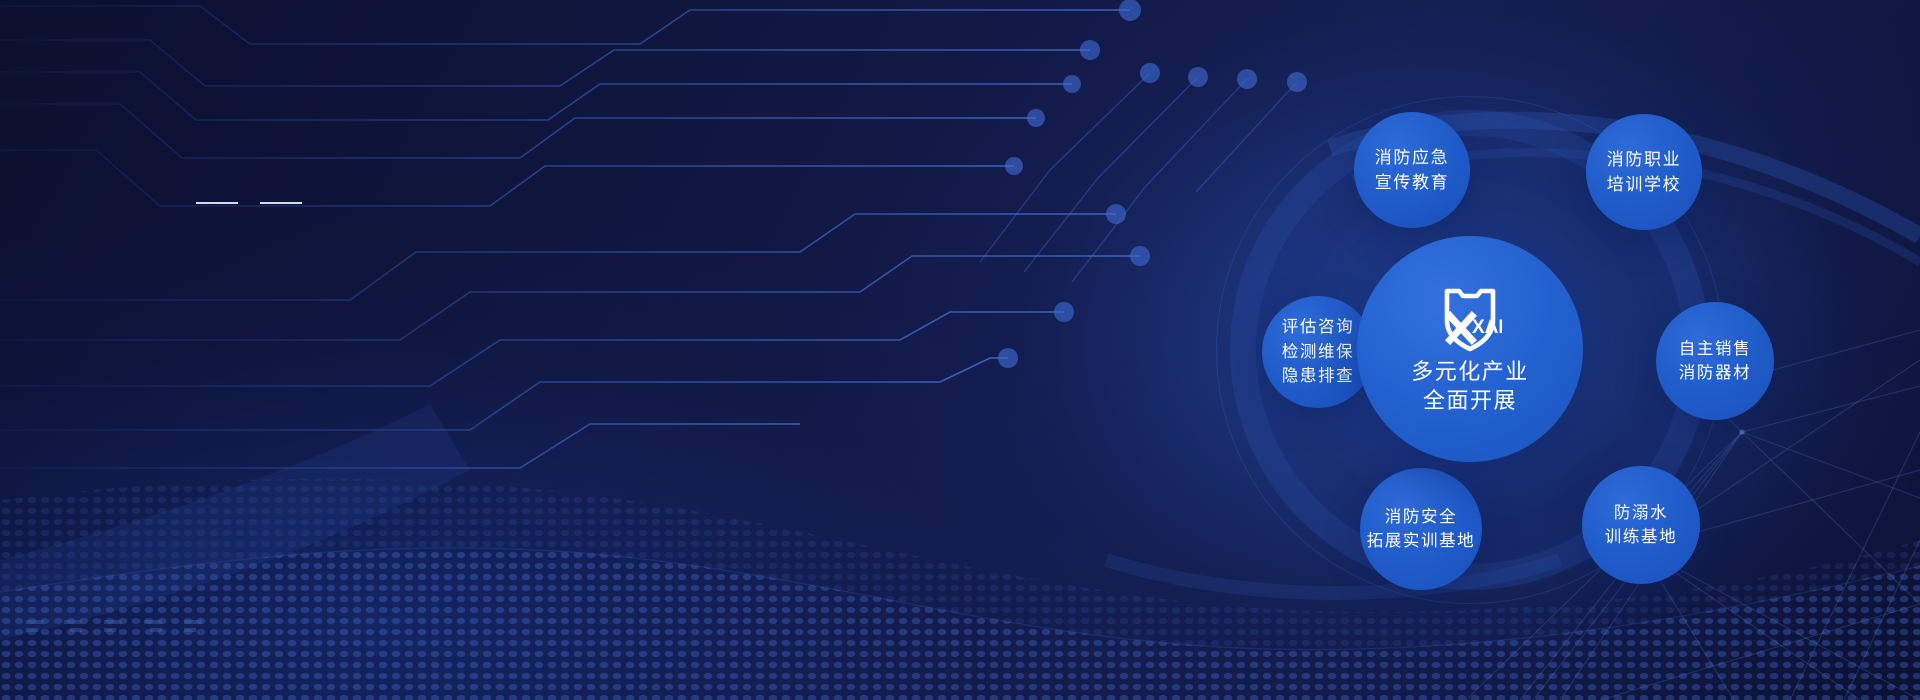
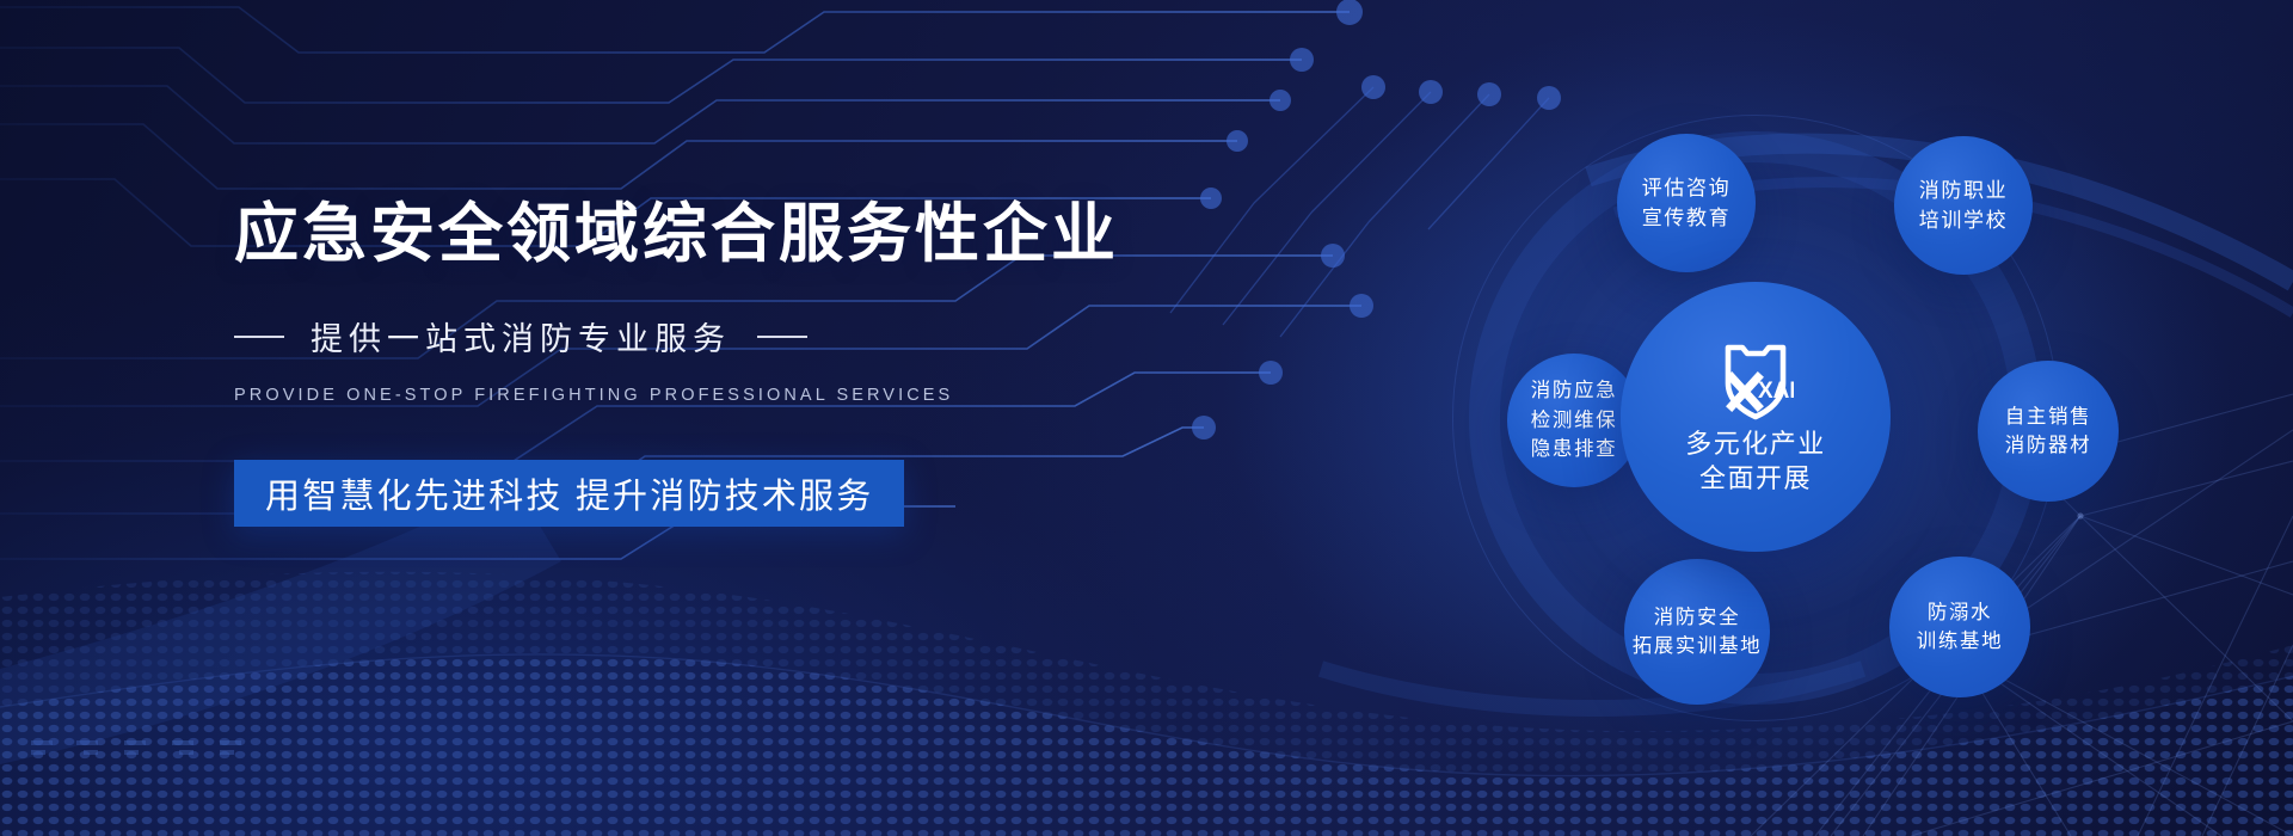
+ 应急安全领域综合服务性企业
+ 提供一站式消防专业服务
+ PROVIDE ONE-STOP FIREFIGHTING PROFESSIONAL SERVICES
+ 用智慧化先进科技 提升消防技术服务
- 消防应急
+ 评估咨询
  宣传教育
  消防职业
  培训学校
- 评估咨询
+ 消防应急
  检测维保
  隐患排查
  自主销售
  消防器材
  消防安全
  拓展实训基地
  防溺水
  训练基地
  多元化产业
  全面开展
